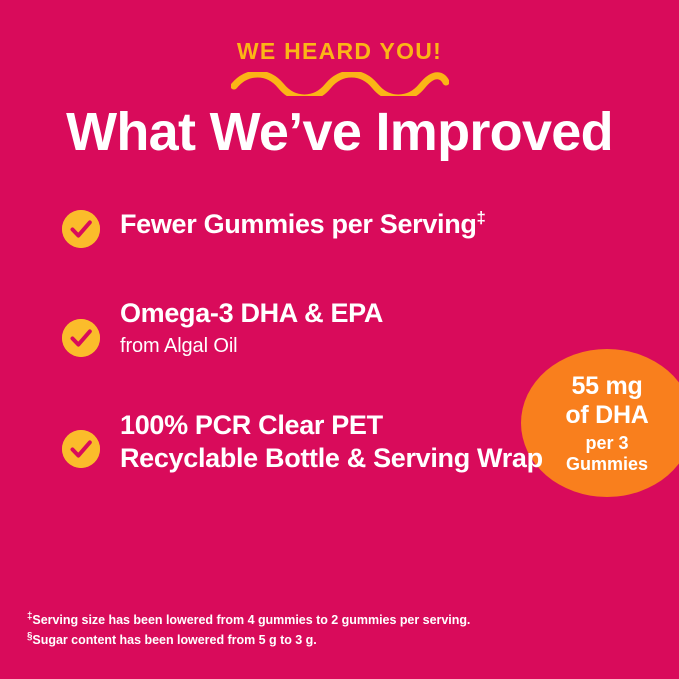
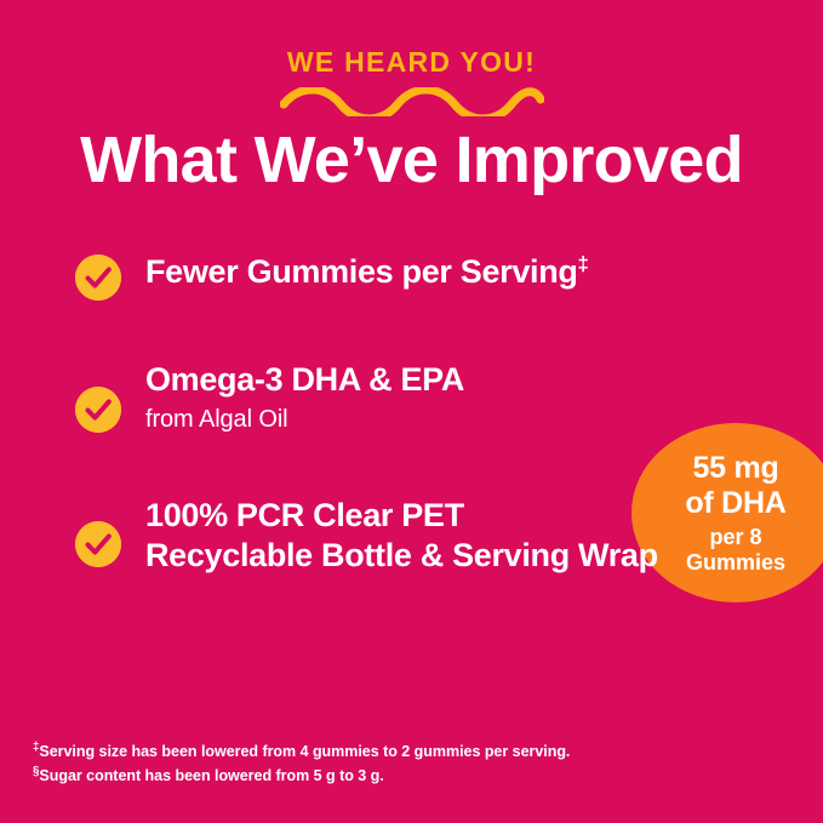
  WE HEARD YOU!
  What We’ve Improved
  55 mg
  of DHA
- per 3
+ per 8
  Gummies
  Fewer Gummies per Serving‡
  Omega-3 DHA & EPA
  from Algal Oil
  100% PCR Clear PET
  Recyclable Bottle & Serving Wrap
  ‡Serving size has been lowered from 4 gummies to 2 gummies per serving.
  §Sugar content has been lowered from 5 g to 3 g.
